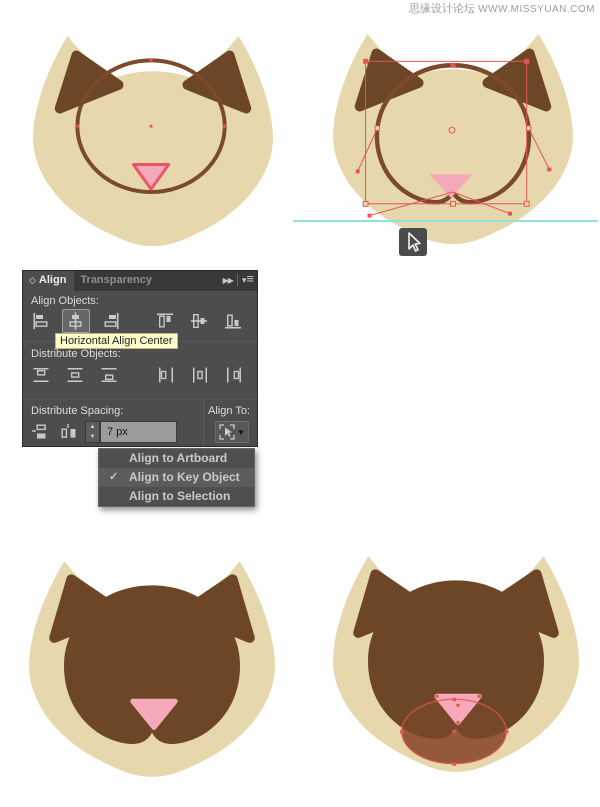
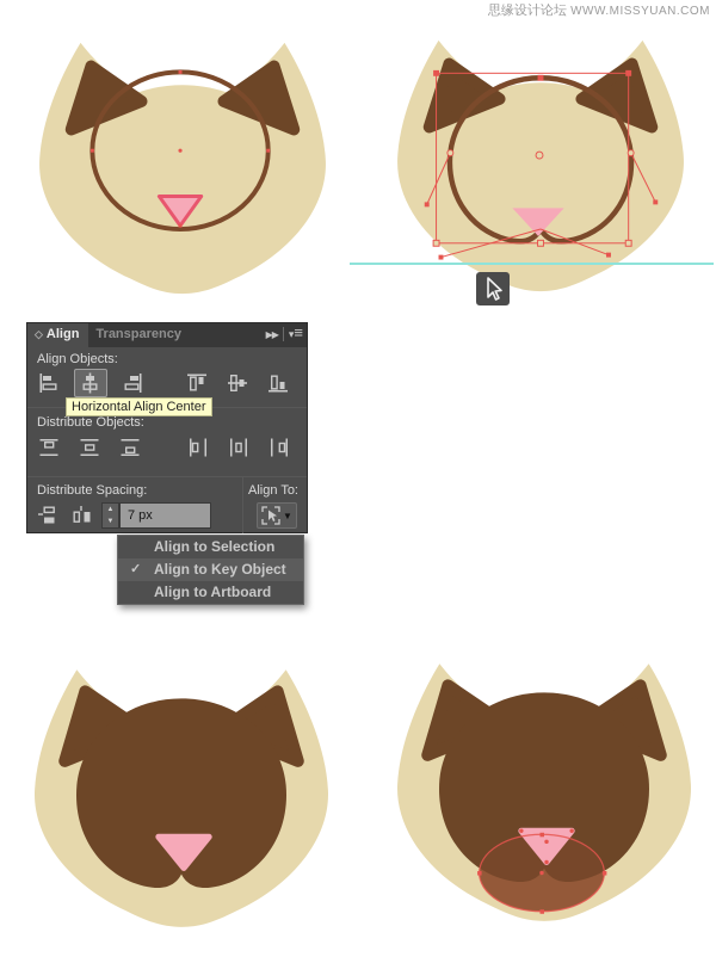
  思缘设计论坛 WWW.MISSYUAN.COM
  ◇ Align
  Transparency
  ▶▶
  ▾≡
  Align Objects:
  Distribute Objects:
  Distribute Spacing:
  Align To:
  7 px
  ▼
  Horizontal Align Center
- Align to Artboard
+ Align to Selection
  ✓
  Align to Key Object
- Align to Selection
+ Align to Artboard
